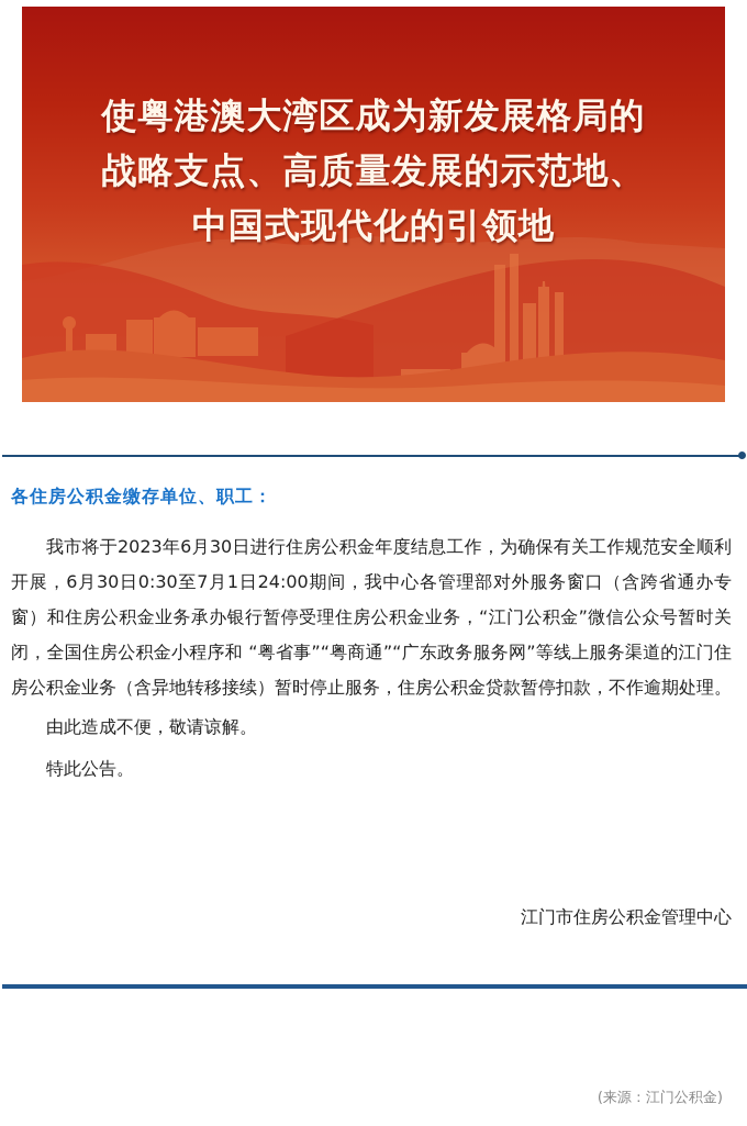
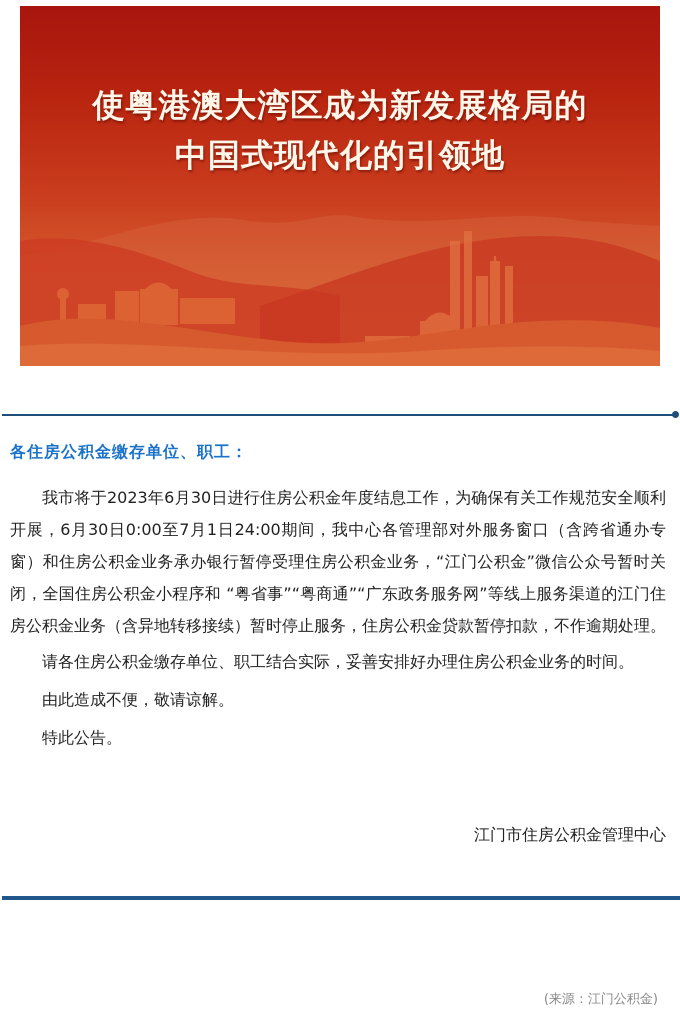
  使粤港澳大湾区成为新发展格局的
- 战略支点、高质量发展的示范地、
  中国式现代化的引领地
  各住房公积金缴存单位、职工：
- 我市将于2023年6月30日进行住房公积金年度结息工作，为确保有关工作规范安全顺利开展，6月30日0:30至7月1日24:00期间，我中心各管理部对外服务窗口（含跨省通办专窗）和住房公积金业务承办银行暂停受理住房公积金业务，“江门公积金”微信公众号暂时关闭，全国住房公积金小程序和 “粤省事”“粤商通”“广东政务服务网”等线上服务渠道的江门住房公积金业务（含异地转移接续）暂时停止服务，住房公积金贷款暂停扣款，不作逾期处理。
+ 我市将于2023年6月30日进行住房公积金年度结息工作，为确保有关工作规范安全顺利开展，6月30日0:00至7月1日24:00期间，我中心各管理部对外服务窗口（含跨省通办专窗）和住房公积金业务承办银行暂停受理住房公积金业务，“江门公积金”微信公众号暂时关闭，全国住房公积金小程序和 “粤省事”“粤商通”“广东政务服务网”等线上服务渠道的江门住房公积金业务（含异地转移接续）暂时停止服务，住房公积金贷款暂停扣款，不作逾期处理。
+ 请各住房公积金缴存单位、职工结合实际，妥善安排好办理住房公积金业务的时间。
  由此造成不便，敬请谅解。
  特此公告。
  江门市住房公积金管理中心
  (来源：江门公积金)
